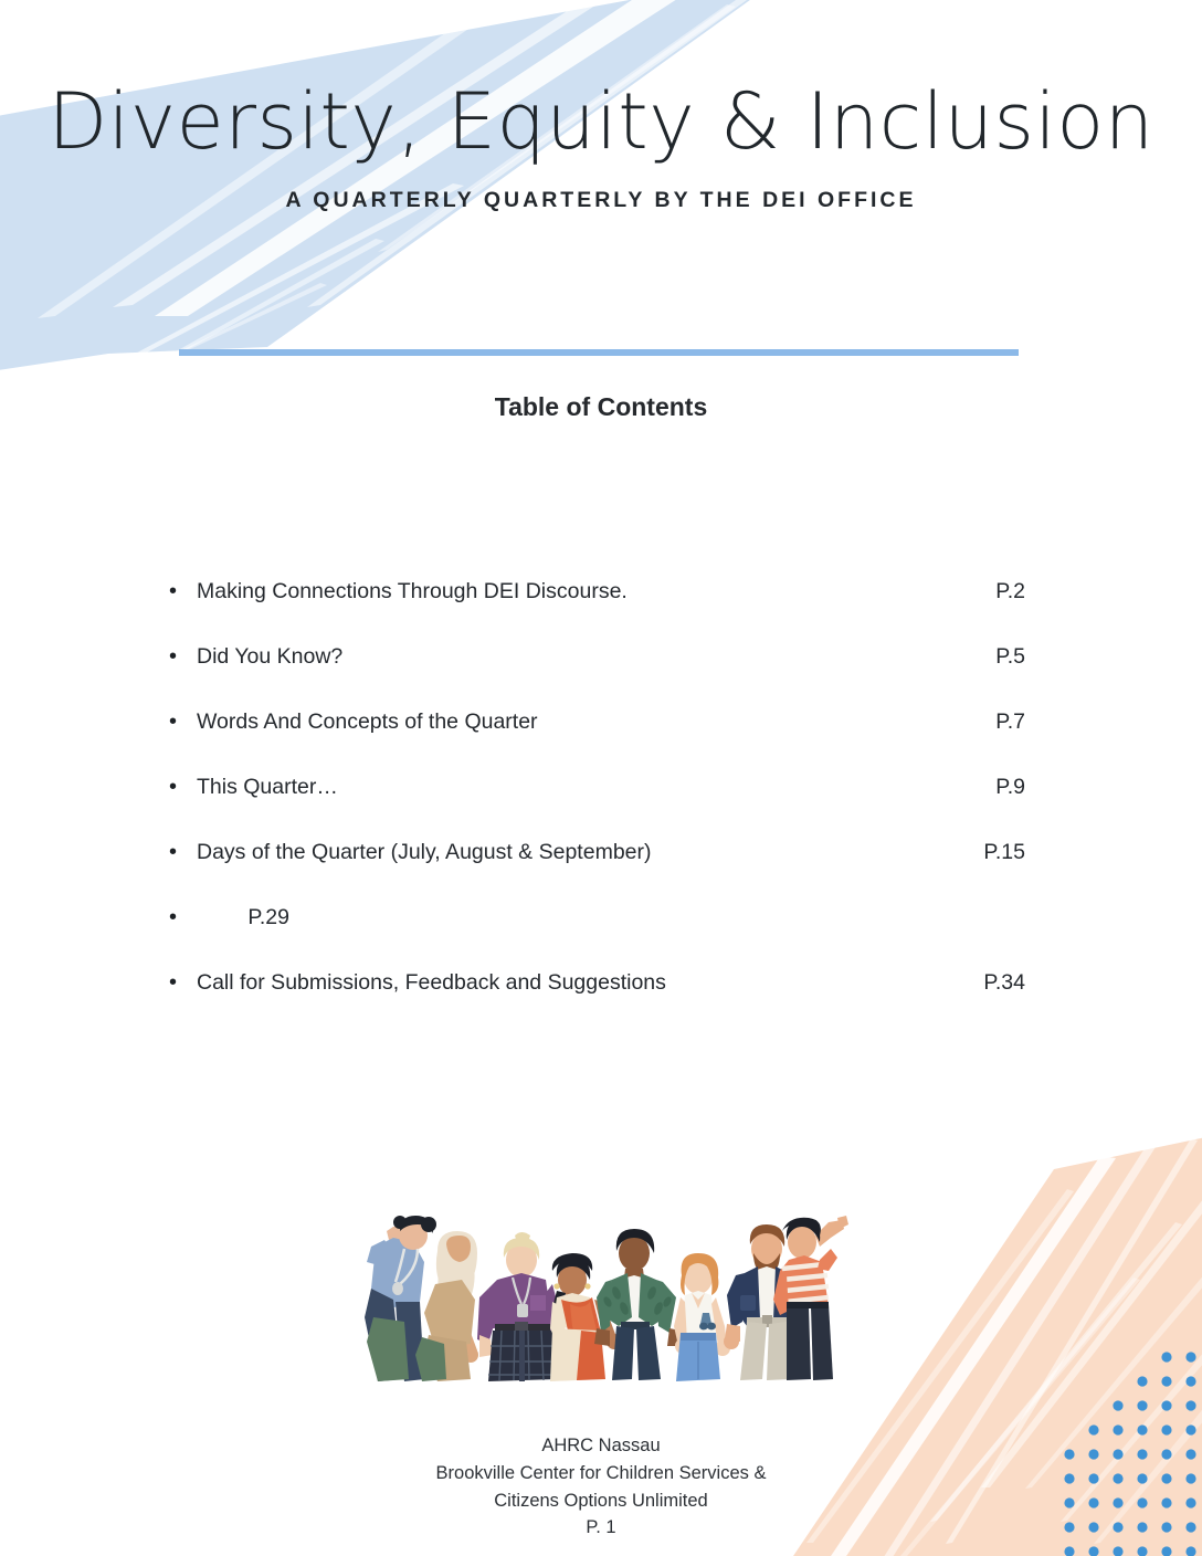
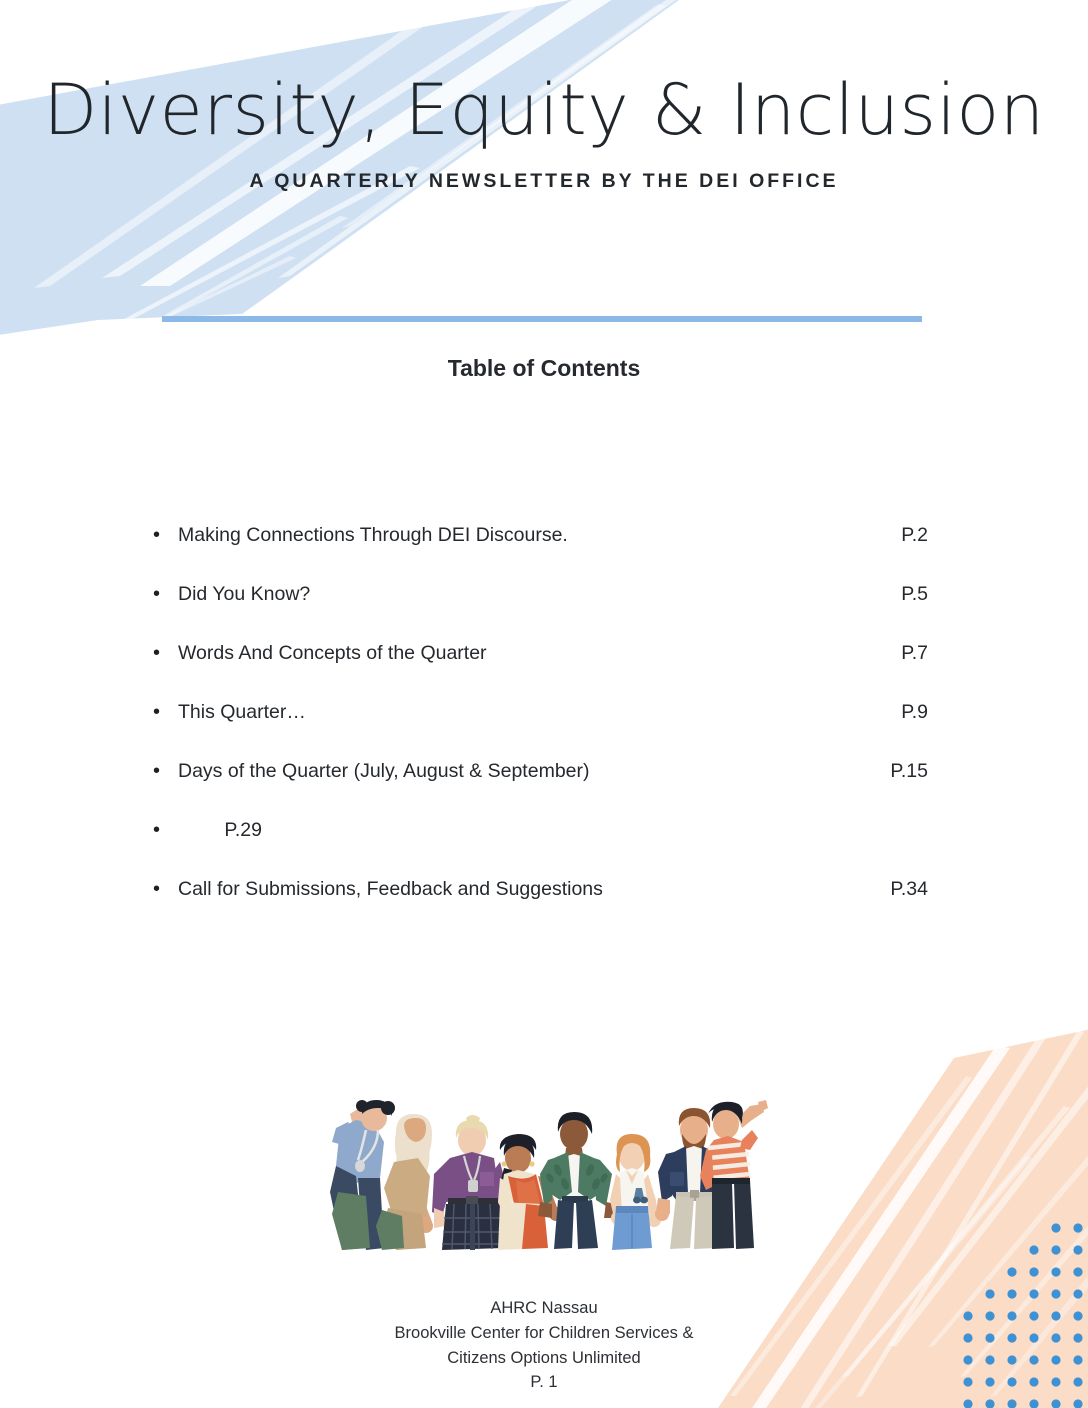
  Diversity, Equity & Inclusion
- A QUARTERLY QUARTERLY BY THE DEI OFFICE
+ A QUARTERLY NEWSLETTER BY THE DEI OFFICE
  Table of Contents
  •
  Making Connections Through DEI Discourse.
  P.2
  •
  Did You Know?
  P.5
  •
  Words And Concepts of the Quarter
  P.7
  •
  This Quarter…
  P.9
  •
  Days of the Quarter (July, August & September)
  P.15
  •
  P.29
  •
  Call for Submissions, Feedback and Suggestions
  P.34
  AHRC Nassau
  Brookville Center for Children Services &
  Citizens Options Unlimited
  P. 1
